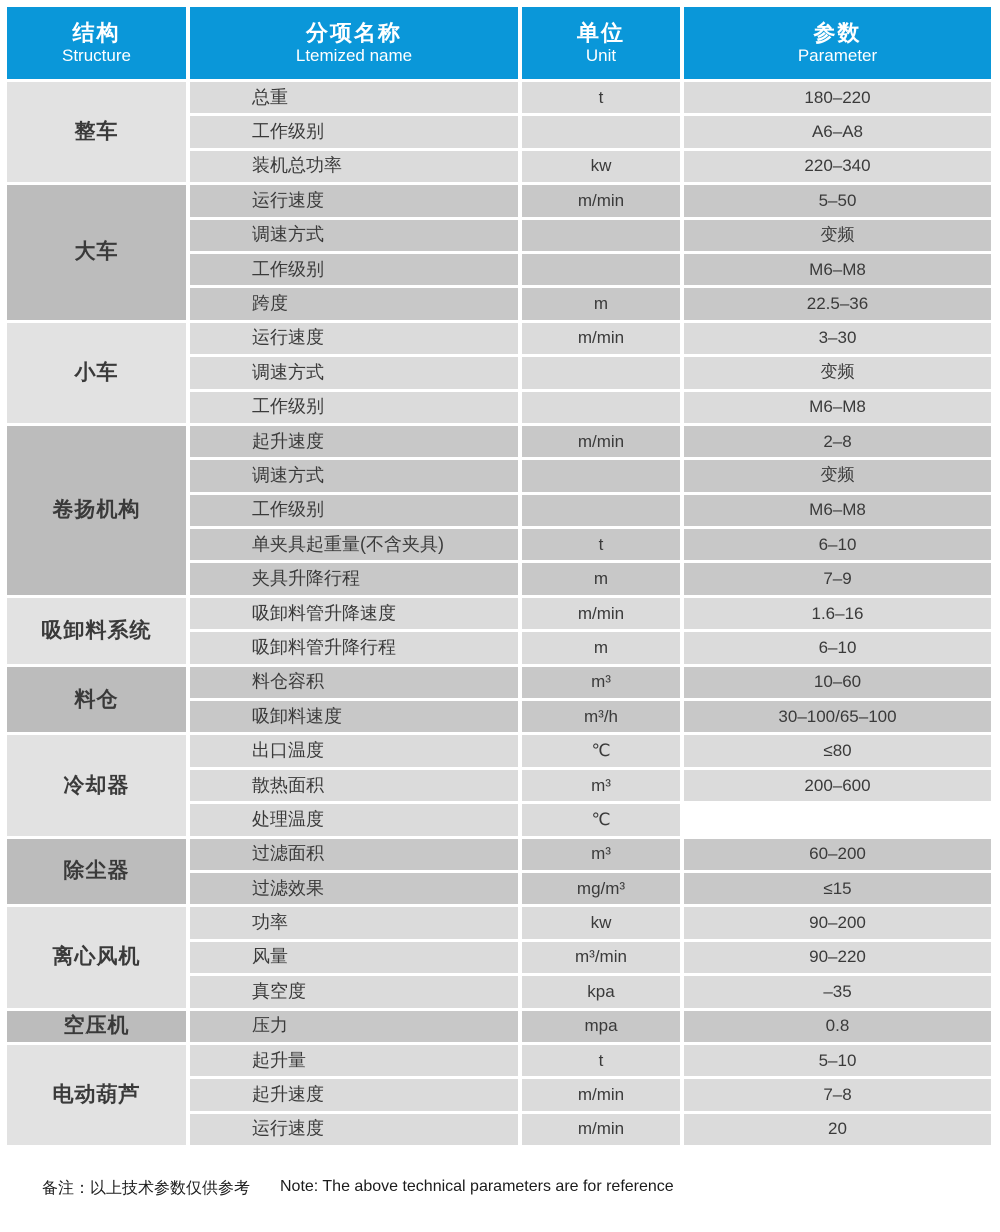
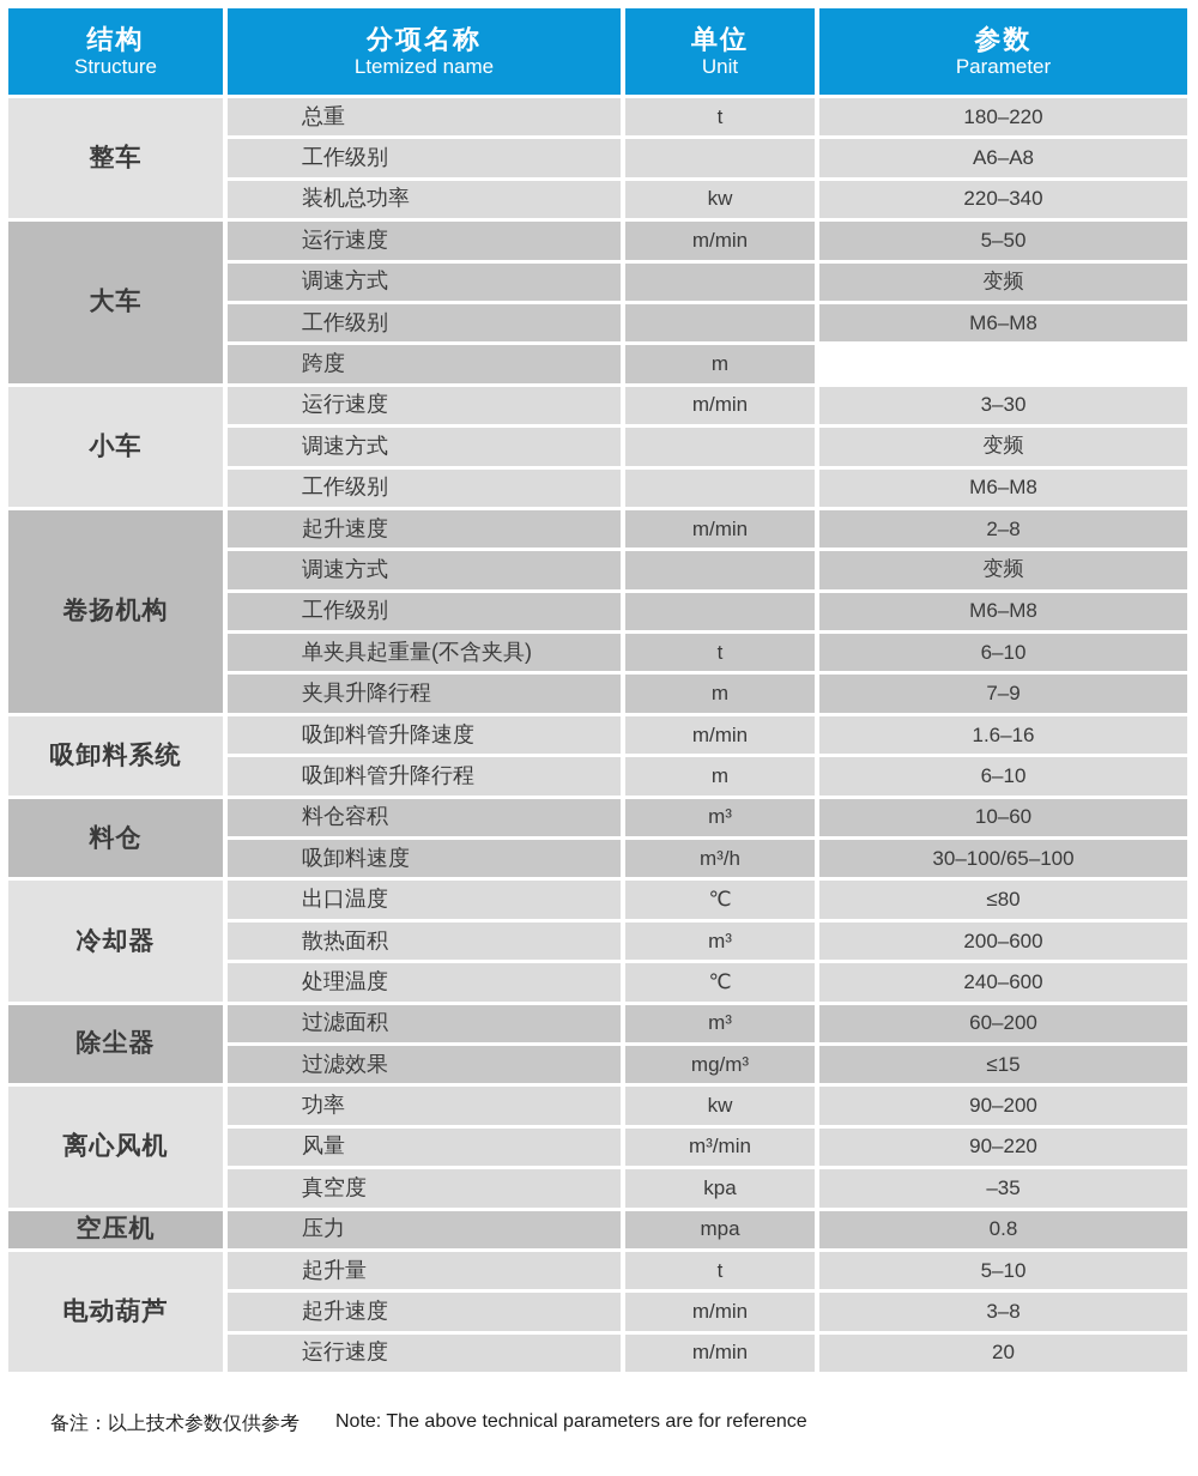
  结构
  Structure
  分项名称
  Ltemized name
  单位
  Unit
  参数
  Parameter
  整车
  总重
  t
  180–220
  工作级别
  A6–A8
  装机总功率
  kw
  220–340
  大车
  运行速度
  m/min
  5–50
  调速方式
  变频
  工作级别
  M6–M8
  跨度
  m
- 22.5–36
  小车
  运行速度
  m/min
  3–30
  调速方式
  变频
  工作级别
  M6–M8
  卷扬机构
  起升速度
  m/min
  2–8
  调速方式
  变频
  工作级别
  M6–M8
  单夹具起重量(不含夹具)
  t
  6–10
  夹具升降行程
  m
  7–9
  吸卸料系统
  吸卸料管升降速度
  m/min
  1.6–16
  吸卸料管升降行程
  m
  6–10
  料仓
  料仓容积
  m³
  10–60
  吸卸料速度
  m³/h
  30–100/65–100
  冷却器
  出口温度
  ℃
  ≤80
  散热面积
  m³
  200–600
  处理温度
  ℃
+ 240–600
  除尘器
  过滤面积
  m³
  60–200
  过滤效果
  mg/m³
  ≤15
  离心风机
  功率
  kw
  90–200
  风量
  m³/min
  90–220
  真空度
  kpa
  –35
  空压机
  压力
  mpa
  0.8
  电动葫芦
  起升量
  t
  5–10
  起升速度
  m/min
- 7–8
+ 3–8
  运行速度
  m/min
  20
  备注：以上技术参数仅供参考
  Note: The above technical parameters are for reference
